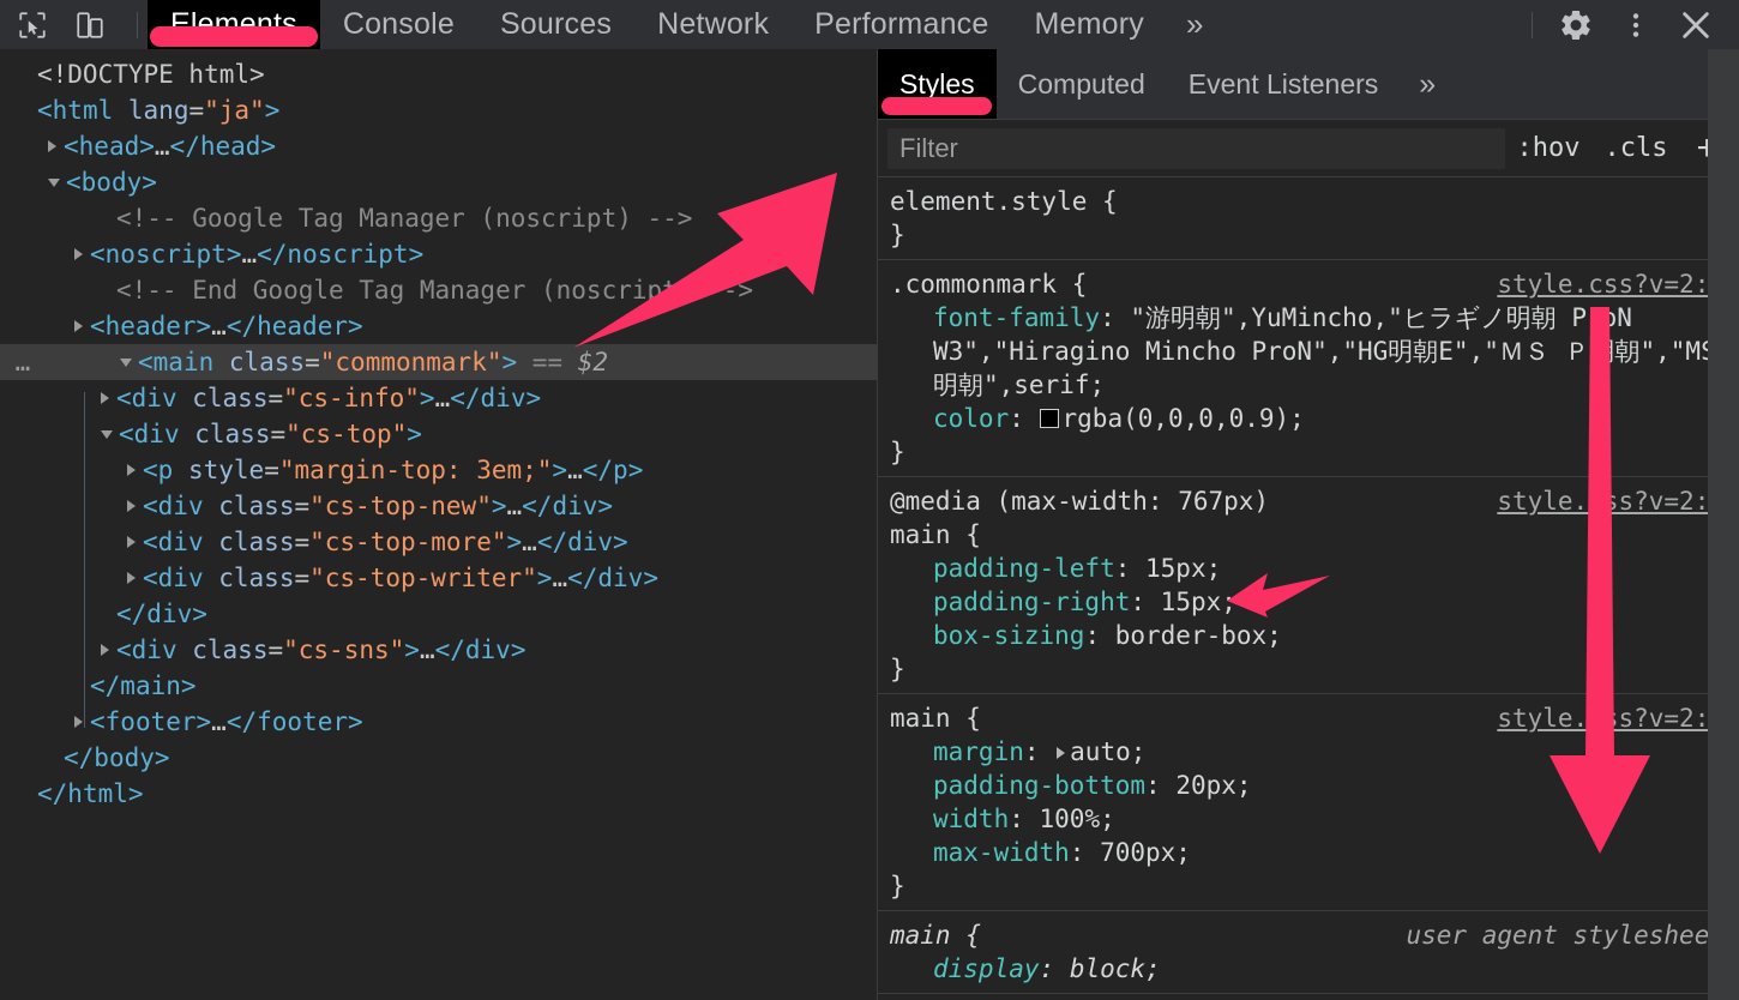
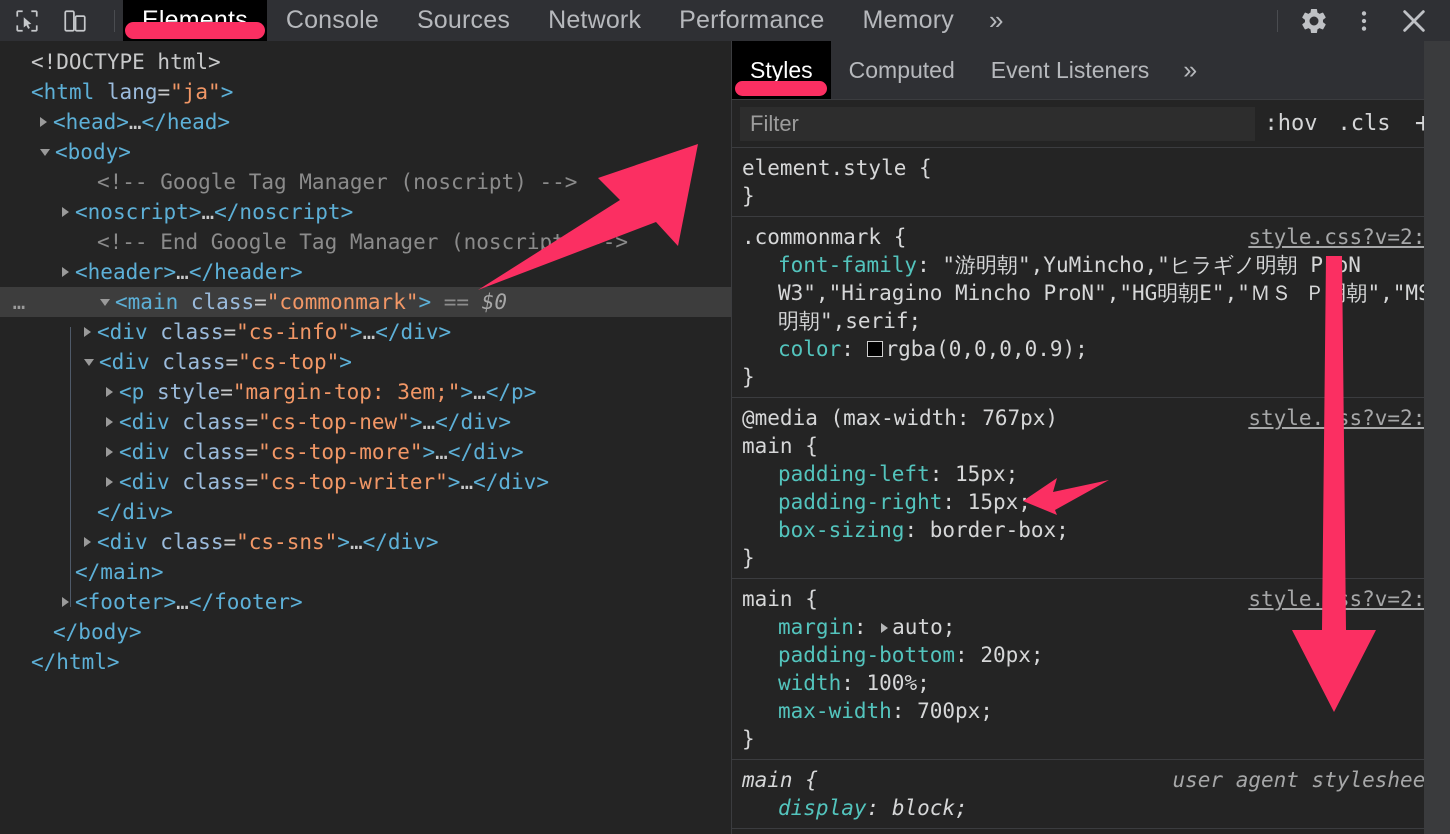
  Elements
  Console
  Sources
  Network
  Performance
  Memory
  »
  <!DOCTYPE html>
  <html lang="ja">
  <head>…</head>
  <body>
  <!-- Google Tag Manager (noscript) -->
  <noscript>…</noscript>
  <!-- End Google Tag Manager (noscrip->
  <header>…</header>
- … <main class="commonmark"> == $2
+ … <main class="commonmark"> == $0
  <div class="cs-info">…</div>
  <div class="cs-top">
  <p style="margin-top: 3em;">…</p>
  <div class="cs-top-new">…</div>
  <div class="cs-top-more">…</div>
  <div class="cs-top-writer">…</div>
  </div>
  <div class="cs-sns">…</div>
  </main>
  <footer>…</footer>
  </body>
  </html>
  Styles
  Computed
  Event Listeners
  »
  Filter
  :hov
  .cls
  element.style {
  }
  style.css?v=2:
  .commonmark {
  font-family: "游明朝",YuMincho,"ヒラギノ明朝 PN W3","Hiragino Mincho ProN","HG明朝E","ＭＳ Ｐ朝","M 明朝",serif;
  color: rgba(0,0,0,0.9);
  }
  style.s?v=2:
  @media (max-width: 767px)
  main {
  padding-left: 15px;
  padding-right: 15px;
  box-sizing: border-box;
  }
  style.s?v=2:
  main {
  margin: auto;
  padding-bottom: 20px;
  width: 100%;
  max-width: 700px;
  }
  user agent styleshee
  main {
  display: block;
